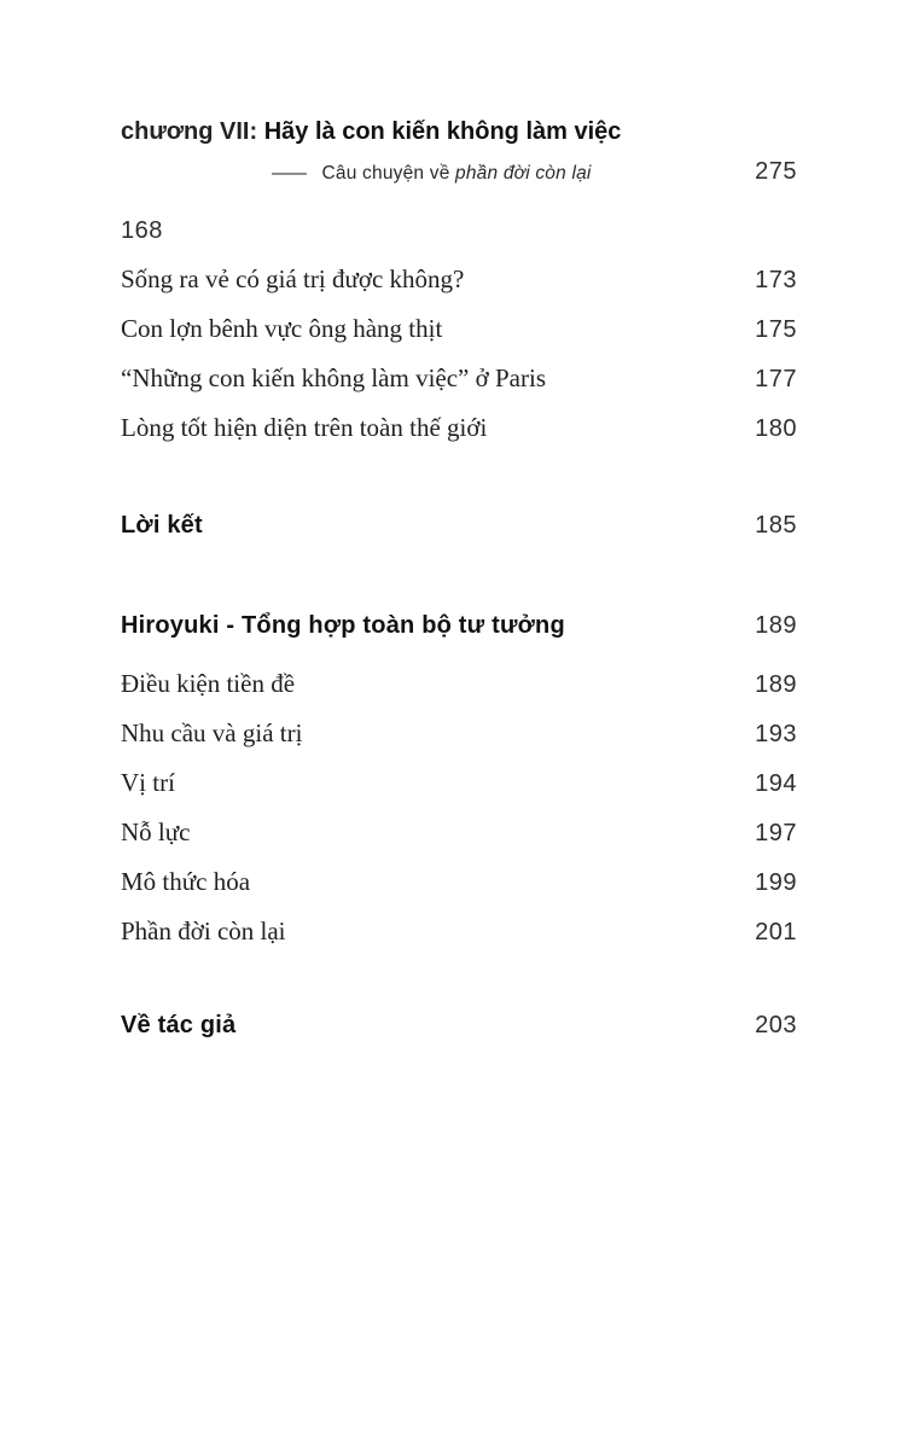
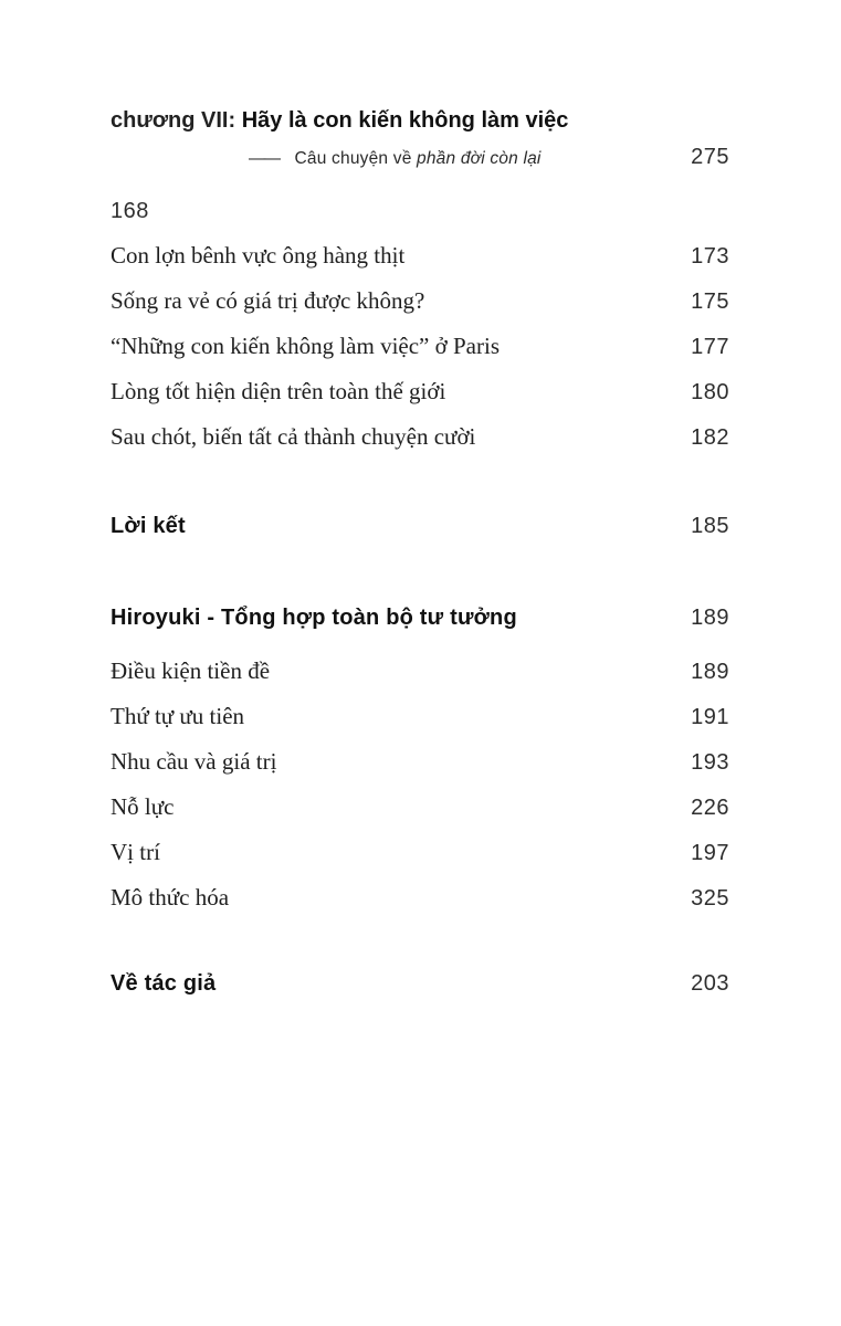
  chương VII: Hãy là con kiến không làm việc
  —— Câu chuyện về phần đời còn lại
  275
  168
- Sống ra vẻ có giá trị được không?
+ Con lợn bênh vực ông hàng thịt
  173
- Con lợn bênh vực ông hàng thịt
+ Sống ra vẻ có giá trị được không?
  175
  “Những con kiến không làm việc” ở Paris
  177
  Lòng tốt hiện diện trên toàn thế giới
  180
+ Sau chót, biến tất cả thành chuyện cười
+ 182
  Lời kết
  185
  Hiroyuki - Tổng hợp toàn bộ tư tưởng
  189
  Điều kiện tiền đề
  189
+ Thứ tự ưu tiên
+ 191
  Nhu cầu và giá trị
  193
- Vị trí
+ Nỗ lực
- 194
+ 226
- Nỗ lực
+ Vị trí
  197
  Mô thức hóa
- 199
+ 325
- Phần đời còn lại
- 201
  Về tác giả
  203
